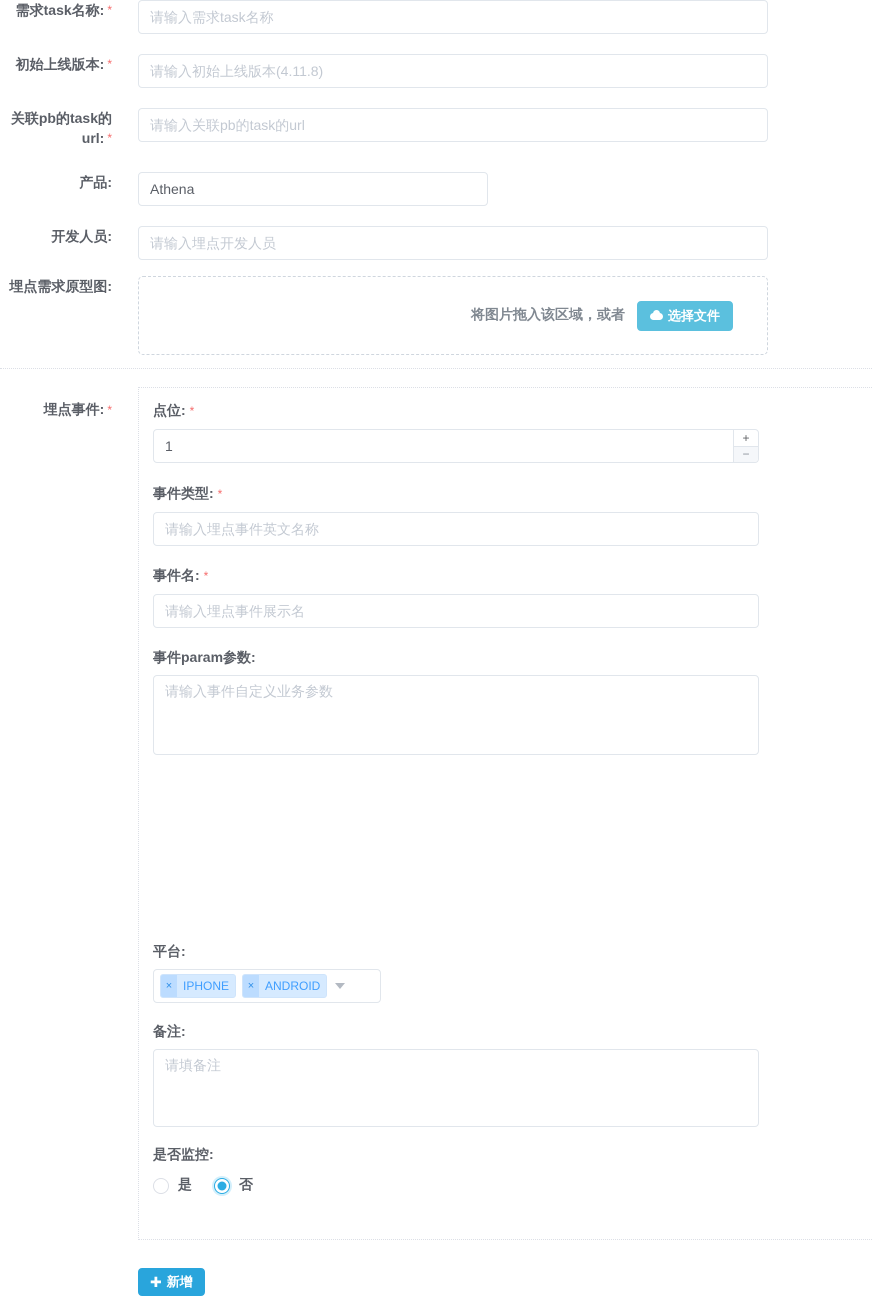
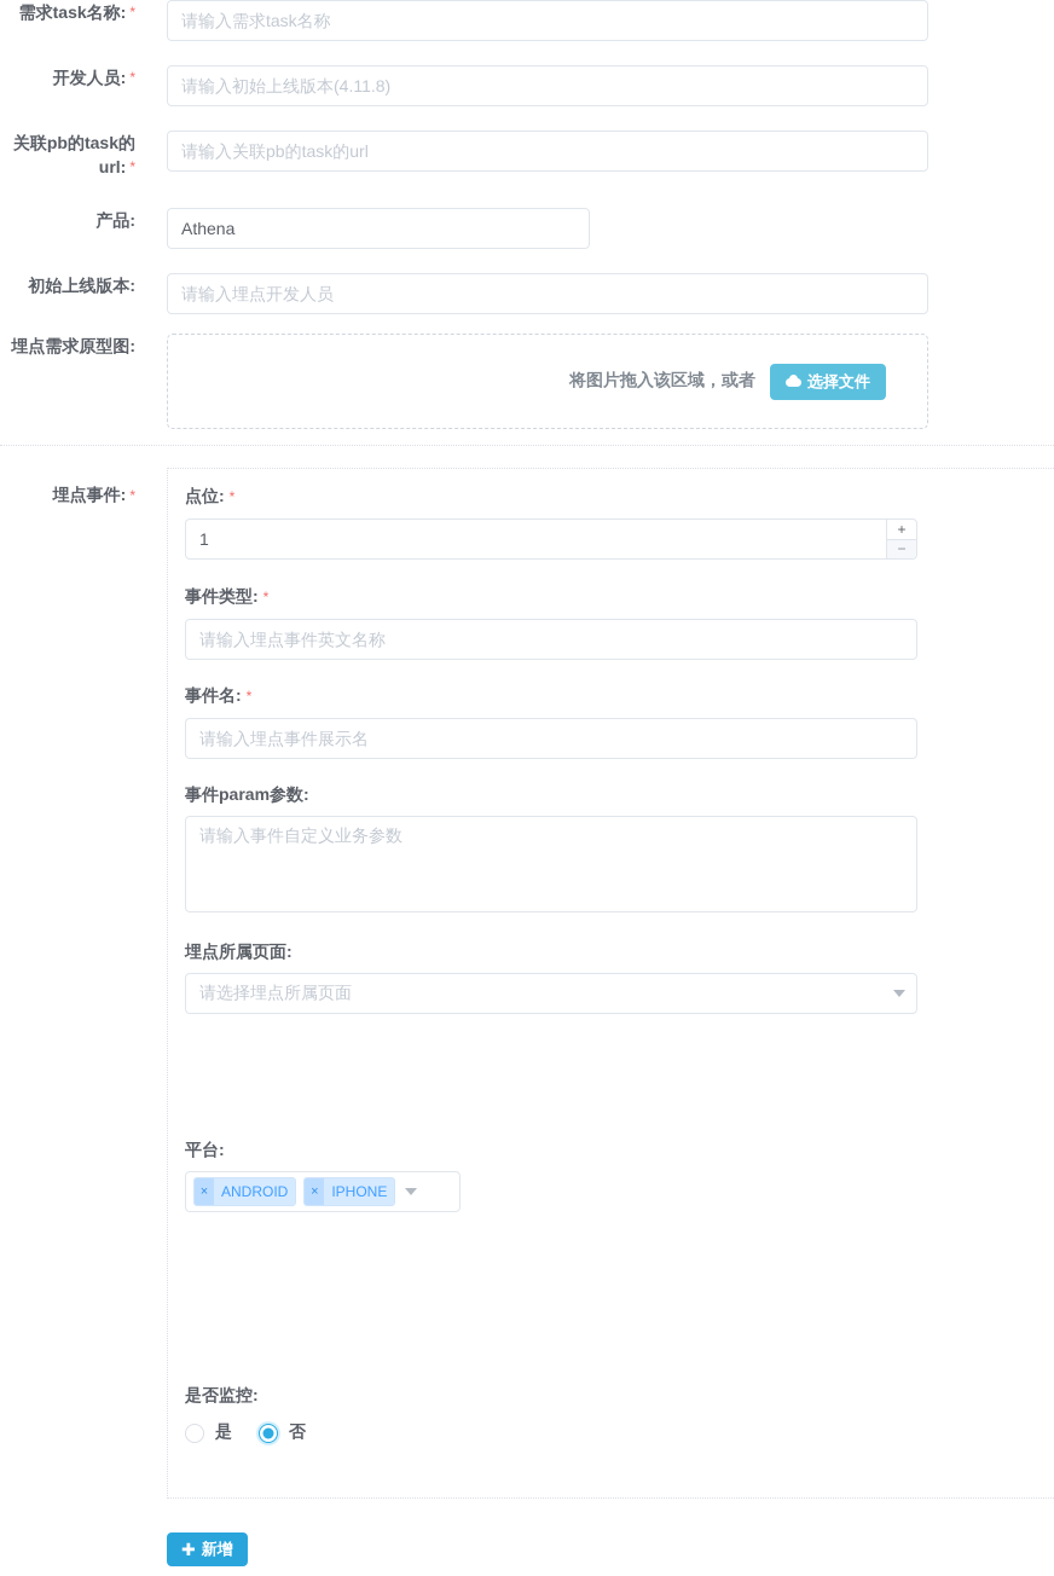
  需求task名称: *
  请输入需求task名称
- 初始上线版本: *
+ 开发人员: *
  请输入初始上线版本(4.11.8)
  关联pb的task的url: *
  请输入关联pb的task的url
  产品:
  Athena
- 开发人员:
+ 初始上线版本:
  请输入埋点开发人员
  埋点需求原型图:
  将图片拖入该区域，或者
  选择文件
  埋点事件: *
  点位: *
  1
  +
  −
  事件类型: *
  请输入埋点事件英文名称
  事件名: *
  请输入埋点事件展示名
  事件param参数:
  请输入事件自定义业务参数
+ 埋点所属页面:
+ 请选择埋点所属页面
  平台:
  ×
- IPHONE
+ ANDROID
  ×
- ANDROID
+ IPHONE
- 备注:
- 请填备注
  是否监控:
  是
  否
  ✚
  新增
